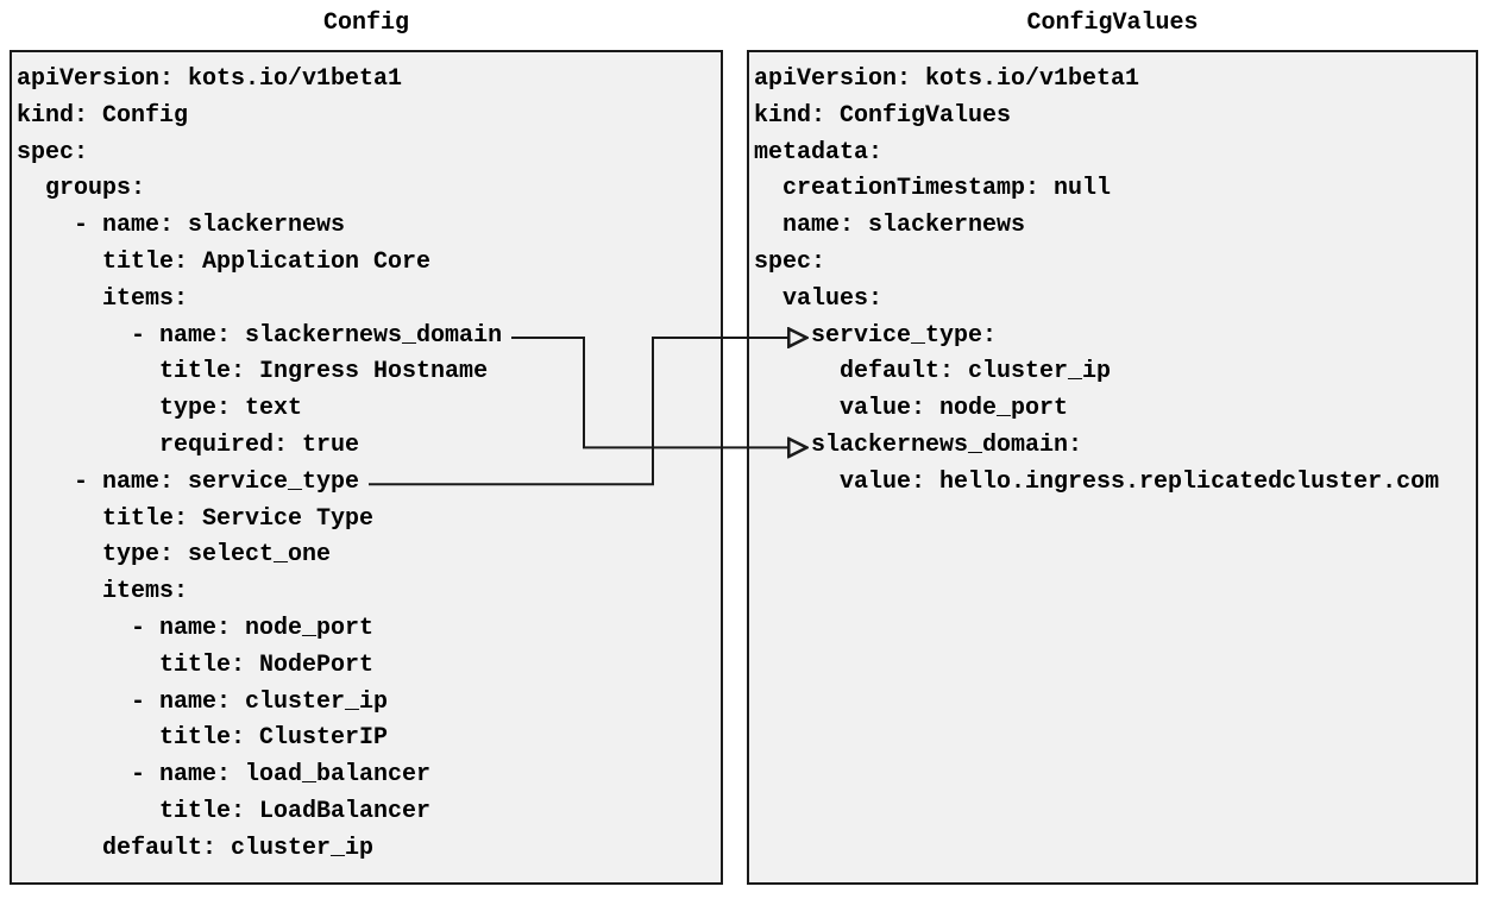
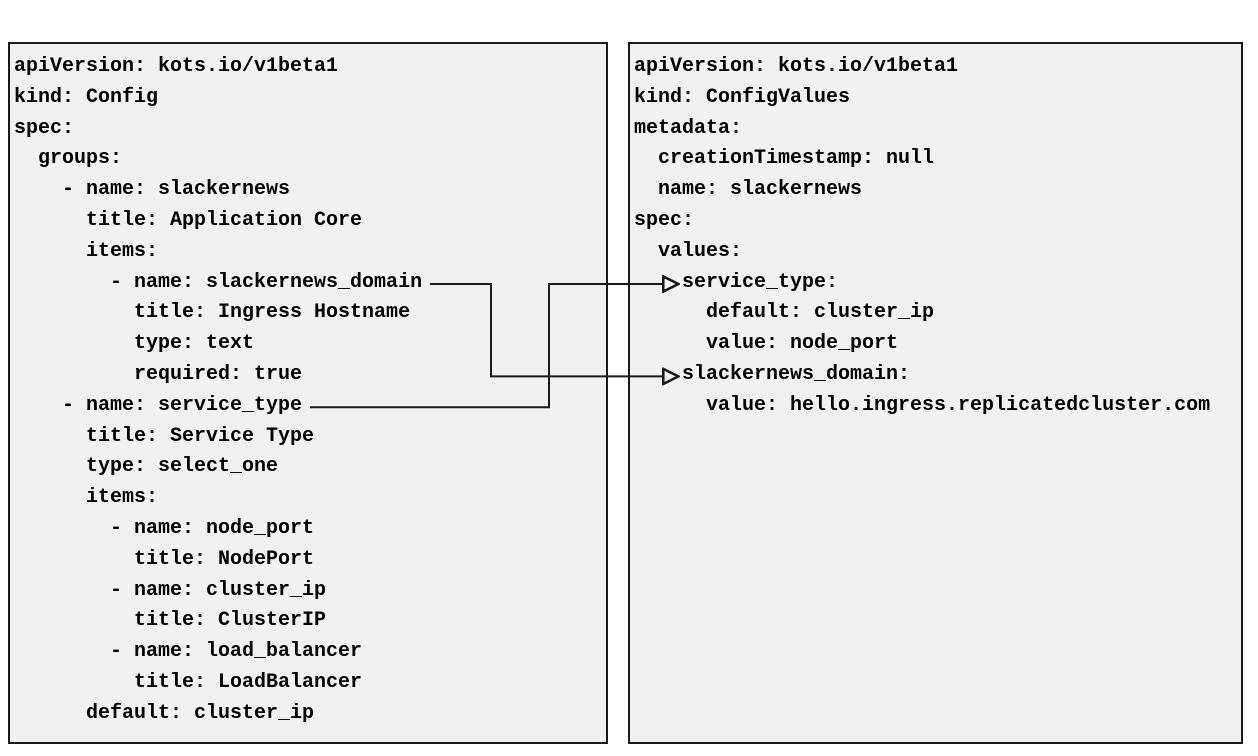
- Config
- ConfigValues
  apiVersion: kots.io/v1beta1
  kind: Config
  spec:
  groups:
  - name: slackernews
  title: Application Core
  items:
  - name: slackernews_domain
  title: Ingress Hostname
  type: text
  required: true
  - name: service_type
  title: Service Type
  type: select_one
  items:
  - name: node_port
  title: NodePort
  - name: cluster_ip
  title: ClusterIP
  - name: load_balancer
  title: LoadBalancer
  default: cluster_ip
  apiVersion: kots.io/v1beta1
  kind: ConfigValues
  metadata:
  creationTimestamp: null
  name: slackernews
  spec:
  values:
  service_type:
  default: cluster_ip
  value: node_port
  slackernews_domain:
  value: hello.ingress.replicatedcluster.com
